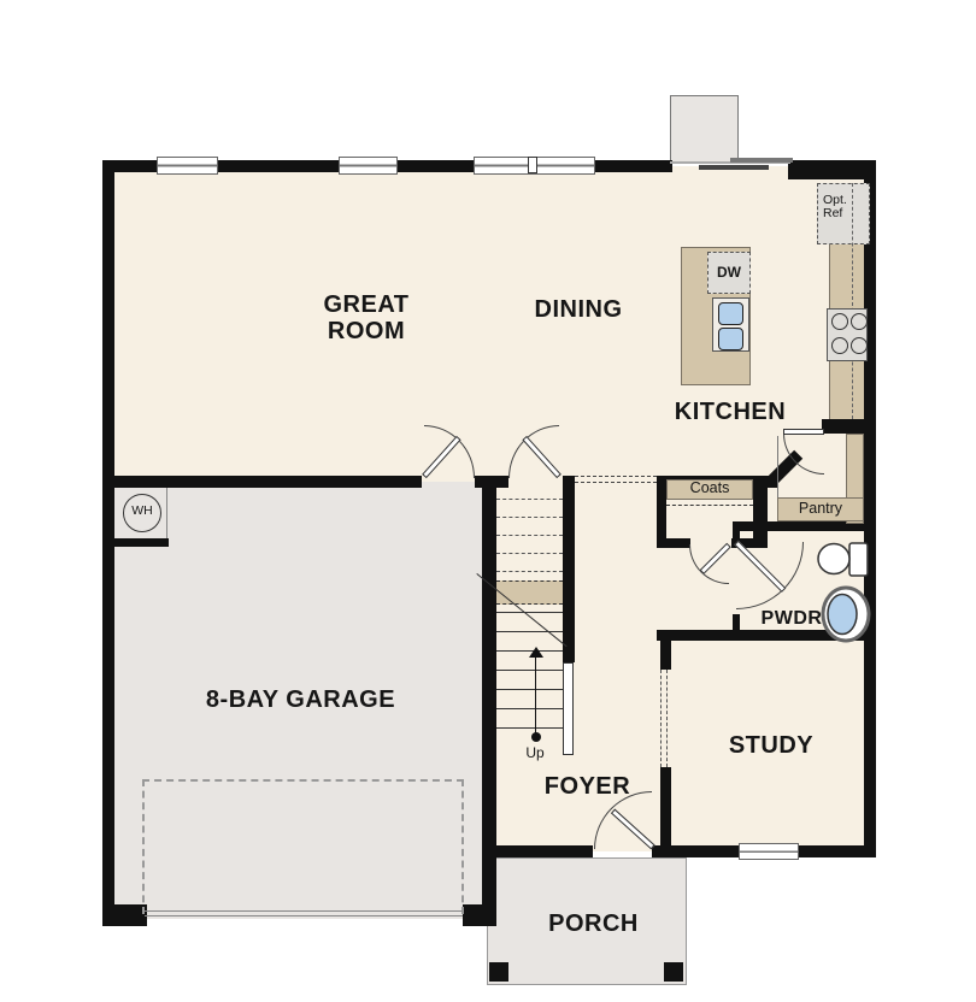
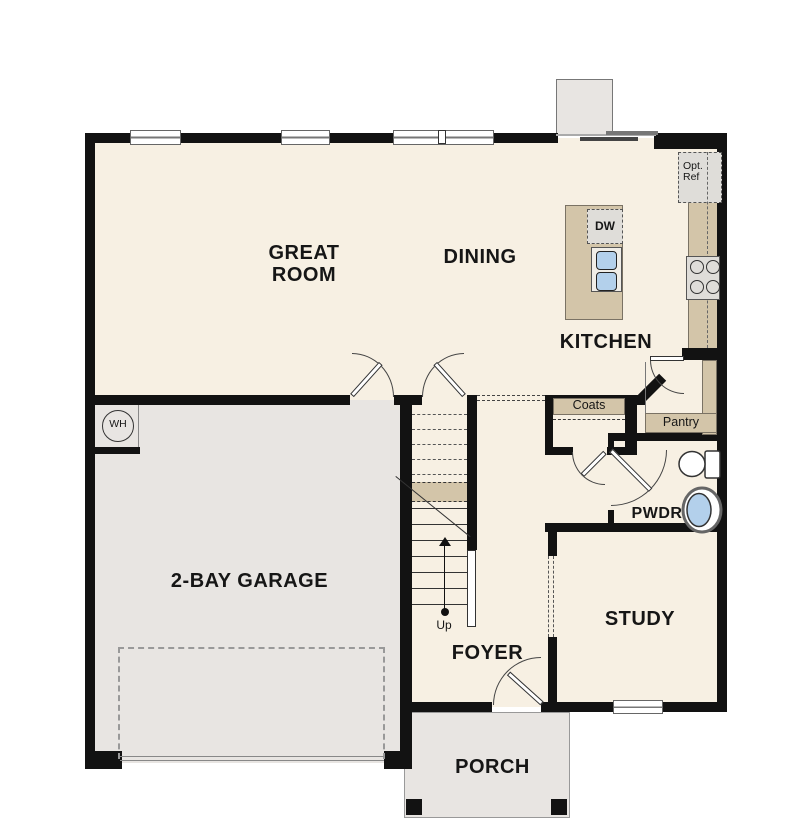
  Up
  DW
  Opt.
  Ref
  Coats
  Pantry
  WH
  GREAT
  ROOM
  DINING
  KITCHEN
- 8-BAY GARAGE
+ 2-BAY GARAGE
  FOYER
  STUDY
  PWDR
  PORCH
